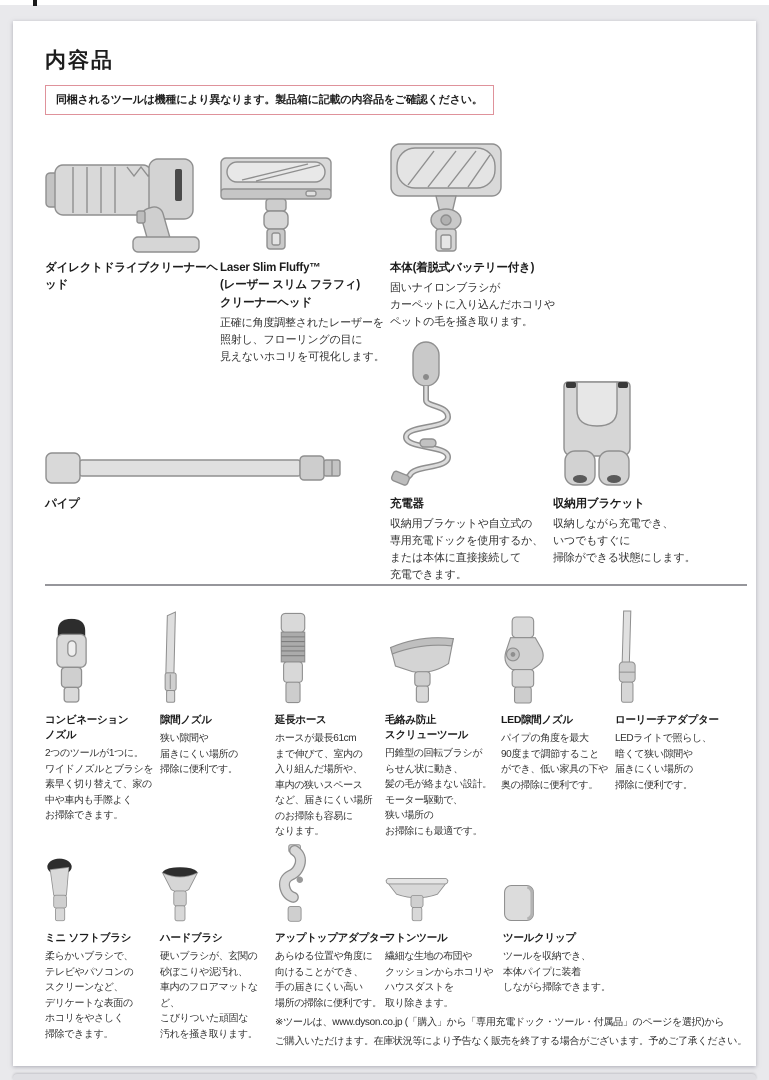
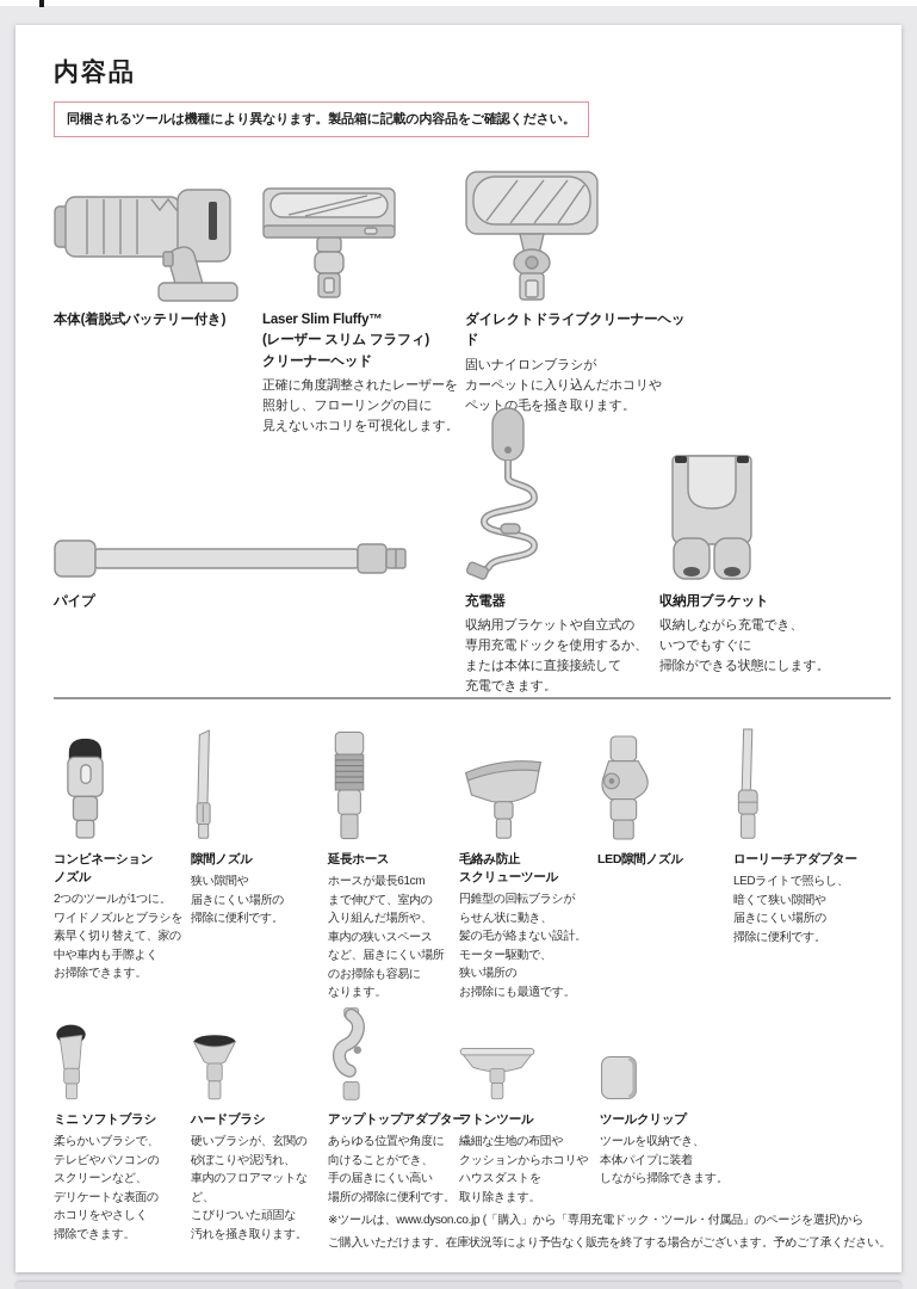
  内容品
  同梱されるツールは機種により異なります。製品箱に記載の内容品をご確認ください。
- ダイレクトドライブクリーナーヘッド
+ 本体(着脱式バッテリー付き)
  Laser Slim Fluffy™
  (レーザー スリム フラフィ)
  クリーナーヘッド
  正確に角度調整されたレーザーを
  照射し、フローリングの目に
  見えないホコリを可視化します。
- 本体(着脱式バッテリー付き)
+ ダイレクトドライブクリーナーヘッド
  固いナイロンブラシが
  カーペットに入り込んだホコリや
  ペットの毛を掻き取ります。
  パイプ
  充電器
  収納用ブラケットや自立式の
  専用充電ドックを使用するか、
  または本体に直接接続して
  充電できます。
  収納用ブラケット
  収納しながら充電でき、
  いつでもすぐに
  掃除ができる状態にします。
  コンビネーション
  ノズル
  2つのツールが1つに。
  ワイドノズルとブラシを
  素早く切り替えて、家の
  中や車内も手際よく
  お掃除できます。
  隙間ノズル
  狭い隙間や
  届きにくい場所の
  掃除に便利です。
  延長ホース
  ホースが最長61cm
  まで伸びて、室内の
  入り組んだ場所や、
  車内の狭いスペース
  など、届きにくい場所
  のお掃除も容易に
  なります。
  毛絡み防止
  スクリューツール
  円錐型の回転ブラシが
  らせん状に動き、
  髪の毛が絡まない設計。
  モーター駆動で、
  狭い場所の
  お掃除にも最適です。
  LED隙間ノズル
- パイプの角度を最大
- 90度まで調節すること
- ができ、低い家具の下や
- 奥の掃除に便利です。
  ローリーチアダプター
  LEDライトで照らし、
  暗くて狭い隙間や
  届きにくい場所の
  掃除に便利です。
  ミニ ソフトブラシ
  柔らかいブラシで、
  テレビやパソコンの
  スクリーンなど、
  デリケートな表面の
  ホコリをやさしく
  掃除できます。
  ハードブラシ
  硬いブラシが、玄関の
  砂ぼこりや泥汚れ、
  車内のフロアマットなど、
  こびりついた頑固な
  汚れを掻き取ります。
  アップトップアダプター
  あらゆる位置や角度に
  向けることができ、
  手の届きにくい高い
  場所の掃除に便利です。
  フトンツール
  繊細な生地の布団や
  クッションからホコリや
  ハウスダストを
  取り除きます。
  ツールクリップ
  ツールを収納でき、
  本体パイプに装着
  しながら掃除できます。
  ※ツールは、www.dyson.co.jp (「購入」から「専用充電ドック・ツール・付属品」のページを選択)から
  ご購入いただけます。在庫状況等により予告なく販売を終了する場合がございます。予めご了承ください。
